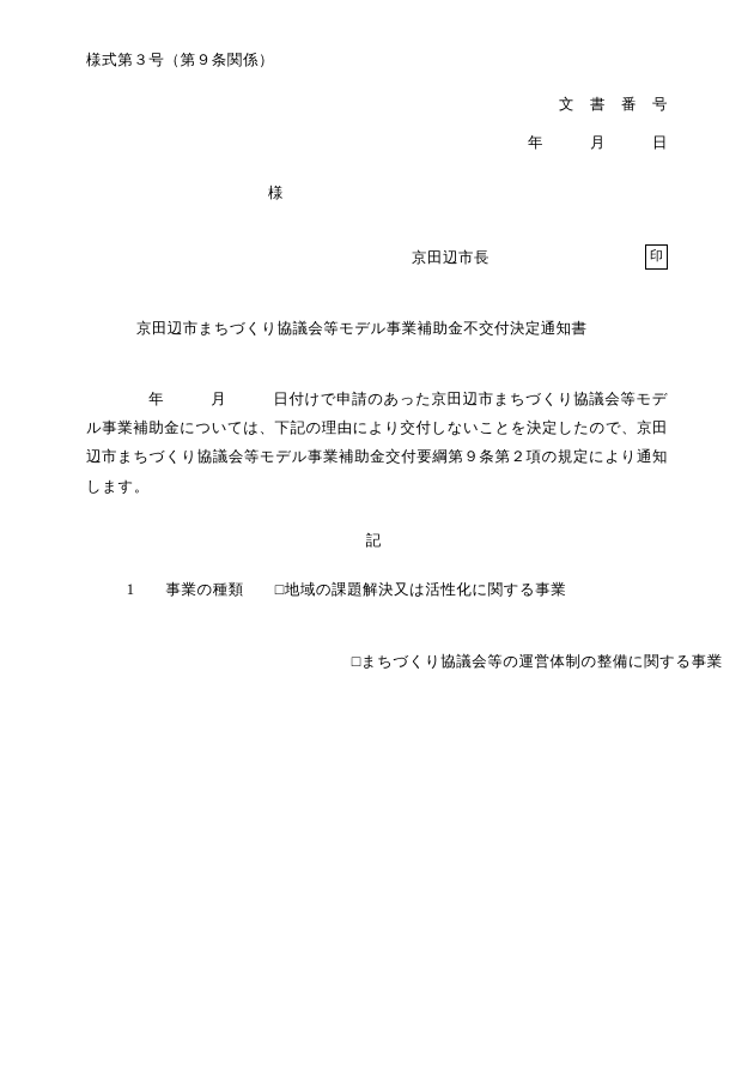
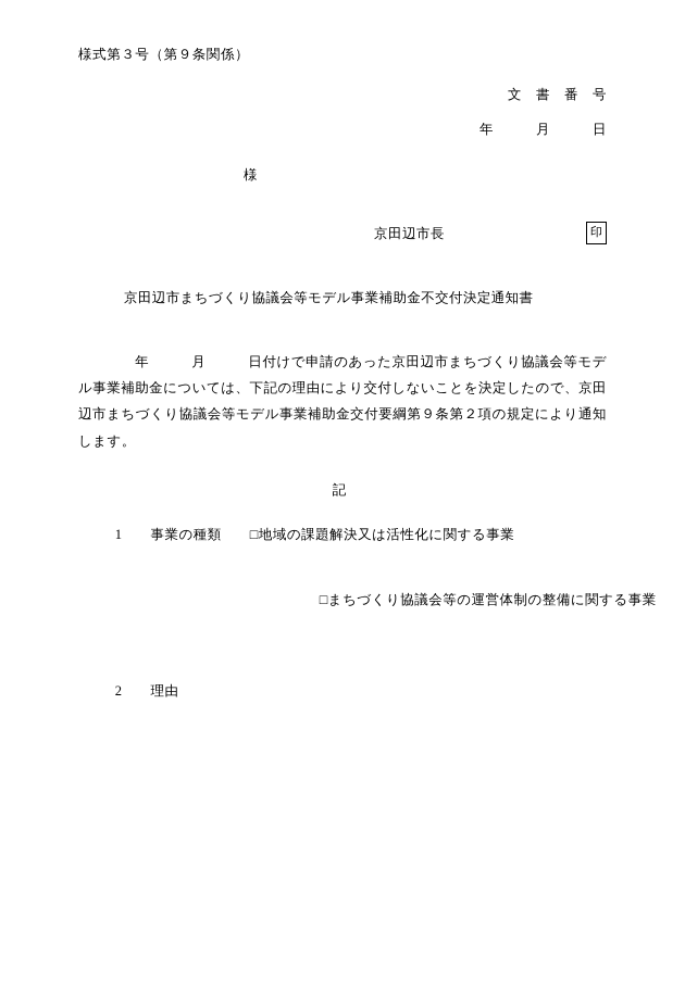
  様式第３号（第９条関係）
  文 書 番 号
  年 月 日
  様
  京田辺市長
  印
  京田辺市まちづくり協議会等モデル事業補助金不交付決定通知書
  年 月 日付けで申請のあった京田辺市まちづくり協議会等モデル事業補助金については、下記の理由により交付しないことを決定したので、京田辺市まちづくり協議会等モデル事業補助金交付要綱第９条第２項の規定により通知します。
  記
  1 事業の種類 □地域の課題解決又は活性化に関する事業
  □まちづくり協議会等の運営体制の整備に関する事業
+ 2 理由
